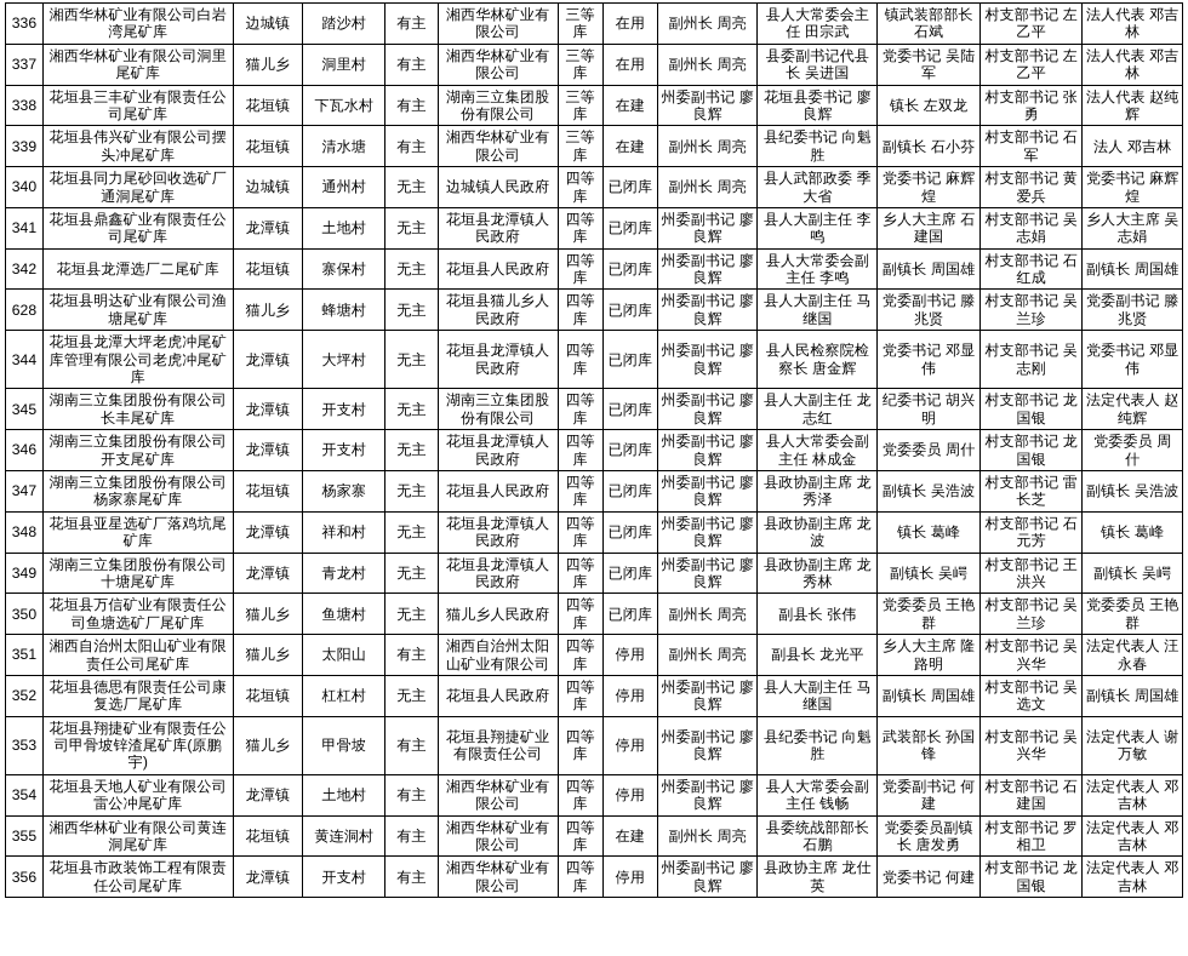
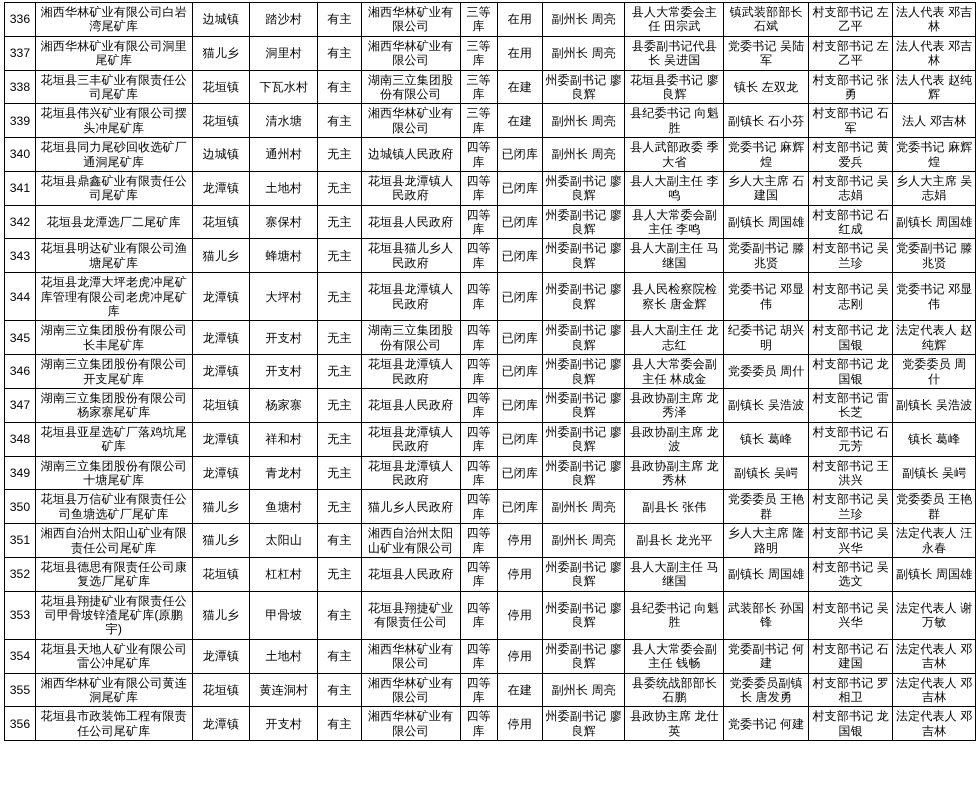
  336	湘西华林矿业有限公司白岩湾尾矿库	边城镇	踏沙村	有主	湘西华林矿业有限公司	三等库	在用	副州长 周亮	县人大常委会主任 田宗武	镇武装部部长 石斌	村支部书记 左乙平	法人代表 邓吉林
  337	湘西华林矿业有限公司洞里尾矿库	猫儿乡	洞里村	有主	湘西华林矿业有限公司	三等库	在用	副州长 周亮	县委副书记代县长 吴进国	党委书记 吴陆军	村支部书记 左乙平	法人代表 邓吉林
  338	花垣县三丰矿业有限责任公司尾矿库	花垣镇	下瓦水村	有主	湖南三立集团股份有限公司	三等库	在建	州委副书记 廖良辉	花垣县委书记 廖良辉	镇长 左双龙	村支部书记 张勇	法人代表 赵纯辉
  339	花垣县伟兴矿业有限公司摆头冲尾矿库	花垣镇	清水塘	有主	湘西华林矿业有限公司	三等库	在建	副州长 周亮	县纪委书记 向魁胜	副镇长 石小芬	村支部书记 石军	法人 邓吉林
  340	花垣县同力尾砂回收选矿厂通洞尾矿库	边城镇	通州村	无主	边城镇人民政府	四等库	已闭库	副州长 周亮	县人武部政委 季大省	党委书记 麻辉煌	村支部书记 黄爱兵	党委书记 麻辉煌
  341	花垣县鼎鑫矿业有限责任公司尾矿库	龙潭镇	土地村	无主	花垣县龙潭镇人民政府	四等库	已闭库	州委副书记 廖良辉	县人大副主任 李鸣	乡人大主席 石建国	村支部书记 吴志娟	乡人大主席 吴志娟
  342	花垣县龙潭选厂二尾矿库	花垣镇	寨保村	无主	花垣县人民政府	四等库	已闭库	州委副书记 廖良辉	县人大常委会副主任 李鸣	副镇长 周国雄	村支部书记 石红成	副镇长 周国雄
- 628	花垣县明达矿业有限公司渔塘尾矿库	猫儿乡	蜂塘村	无主	花垣县猫儿乡人民政府	四等库	已闭库	州委副书记 廖良辉	县人大副主任 马继国	党委副书记 滕兆贤	村支部书记 吴兰珍	党委副书记 滕兆贤
+ 343	花垣县明达矿业有限公司渔塘尾矿库	猫儿乡	蜂塘村	无主	花垣县猫儿乡人民政府	四等库	已闭库	州委副书记 廖良辉	县人大副主任 马继国	党委副书记 滕兆贤	村支部书记 吴兰珍	党委副书记 滕兆贤
  344	花垣县龙潭大坪老虎冲尾矿库管理有限公司老虎冲尾矿库	龙潭镇	大坪村	无主	花垣县龙潭镇人民政府	四等库	已闭库	州委副书记 廖良辉	县人民检察院检察长 唐金辉	党委书记 邓显伟	村支部书记 吴志刚	党委书记 邓显伟
  345	湖南三立集团股份有限公司长丰尾矿库	龙潭镇	开支村	无主	湖南三立集团股份有限公司	四等库	已闭库	州委副书记 廖良辉	县人大副主任 龙志红	纪委书记 胡兴明	村支部书记 龙国银	法定代表人 赵纯辉
  346	湖南三立集团股份有限公司开支尾矿库	龙潭镇	开支村	无主	花垣县龙潭镇人民政府	四等库	已闭库	州委副书记 廖良辉	县人大常委会副主任 林成金	党委委员 周什	村支部书记 龙国银	党委委员 周 什
  347	湖南三立集团股份有限公司杨家寨尾矿库	花垣镇	杨家寨	无主	花垣县人民政府	四等库	已闭库	州委副书记 廖良辉	县政协副主席 龙秀泽	副镇长 吴浩波	村支部书记 雷长芝	副镇长 吴浩波
  348	花垣县亚星选矿厂落鸡坑尾矿库	龙潭镇	祥和村	无主	花垣县龙潭镇人民政府	四等库	已闭库	州委副书记 廖良辉	县政协副主席 龙波	镇长 葛峰	村支部书记 石元芳	镇长 葛峰
  349	湖南三立集团股份有限公司十塘尾矿库	龙潭镇	青龙村	无主	花垣县龙潭镇人民政府	四等库	已闭库	州委副书记 廖良辉	县政协副主席 龙秀林	副镇长 吴崿	村支部书记 王洪兴	副镇长 吴崿
  350	花垣县万信矿业有限责任公司鱼塘选矿厂尾矿库	猫儿乡	鱼塘村	无主	猫儿乡人民政府	四等库	已闭库	副州长 周亮	副县长 张伟	党委委员 王艳群	村支部书记 吴兰珍	党委委员 王艳群
  351	湘西自治州太阳山矿业有限责任公司尾矿库	猫儿乡	太阳山	有主	湘西自治州太阳山矿业有限公司	四等库	停用	副州长 周亮	副县长 龙光平	乡人大主席 隆路明	村支部书记 吴兴华	法定代表人 汪永春
  352	花垣县德思有限责任公司康复选厂尾矿库	花垣镇	杠杠村	无主	花垣县人民政府	四等库	停用	州委副书记 廖良辉	县人大副主任 马继国	副镇长 周国雄	村支部书记 吴选文	副镇长 周国雄
  353	花垣县翔捷矿业有限责任公司甲骨坡锌渣尾矿库(原鹏宇)	猫儿乡	甲骨坡	有主	花垣县翔捷矿业有限责任公司	四等库	停用	州委副书记 廖良辉	县纪委书记 向魁胜	武装部长 孙国锋	村支部书记 吴兴华	法定代表人 谢万敏
  354	花垣县天地人矿业有限公司雷公冲尾矿库	龙潭镇	土地村	有主	湘西华林矿业有限公司	四等库	停用	州委副书记 廖良辉	县人大常委会副主任 钱畅	党委副书记 何建	村支部书记 石建国	法定代表人 邓吉林
  355	湘西华林矿业有限公司黄连洞尾矿库	花垣镇	黄连洞村	有主	湘西华林矿业有限公司	四等库	在建	副州长 周亮	县委统战部部长 石鹏	党委委员副镇长 唐发勇	村支部书记 罗相卫	法定代表人 邓吉林
  356	花垣县市政装饰工程有限责任公司尾矿库	龙潭镇	开支村	有主	湘西华林矿业有限公司	四等库	停用	州委副书记 廖良辉	县政协主席 龙仕英	党委书记 何建	村支部书记 龙国银	法定代表人 邓吉林
